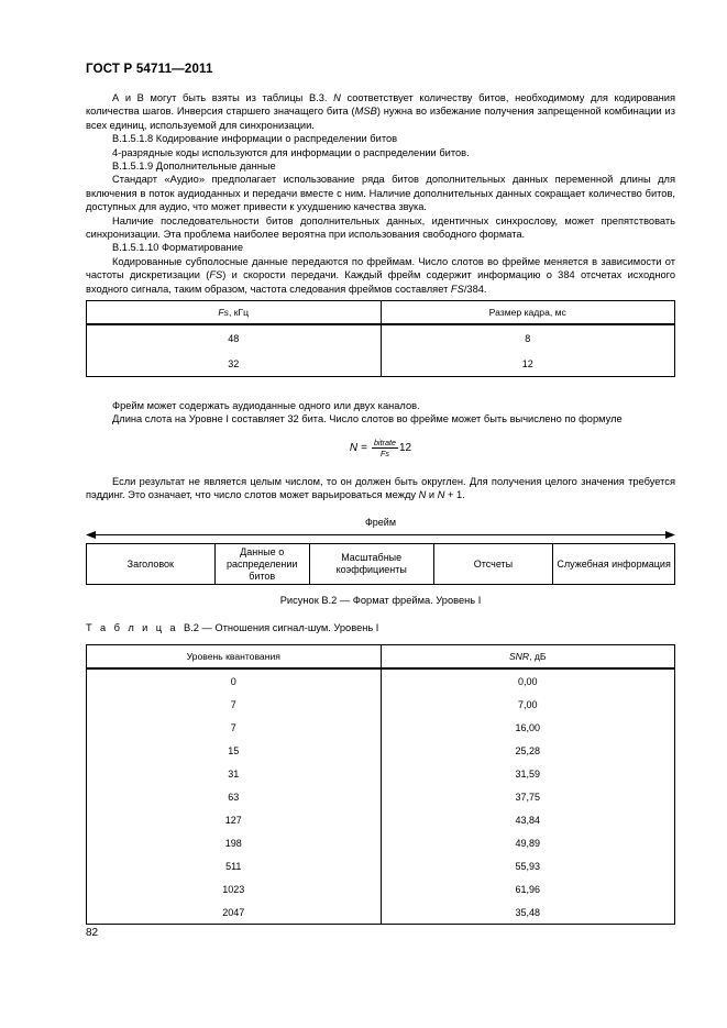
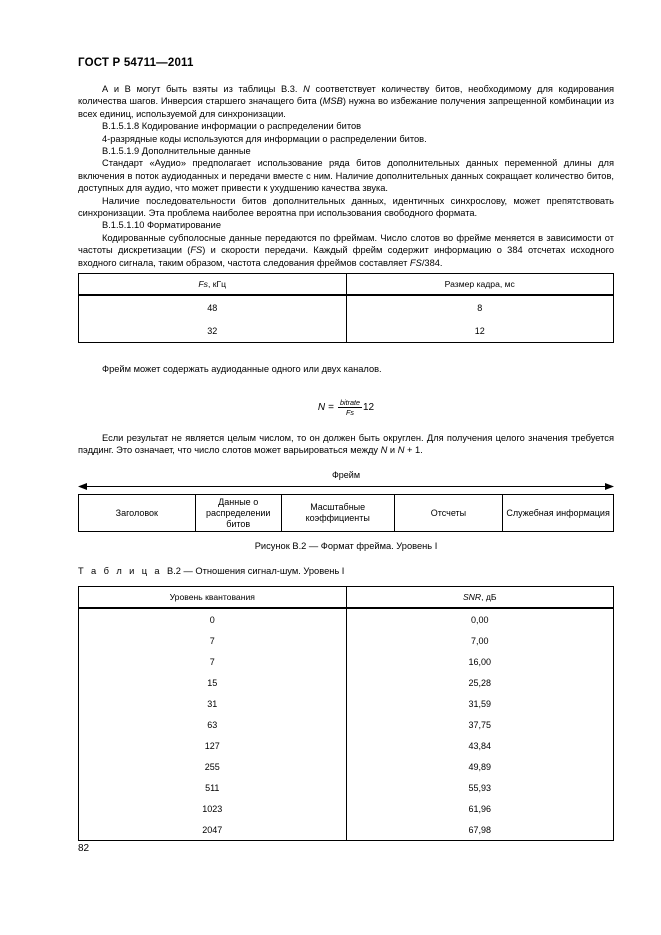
  ГОСТ Р 54711—2011
  А и В могут быть взяты из таблицы В.3. N соответствует количеству битов, необходимому для кодирования количества шагов. Инверсия старшего значащего бита (MSB) нужна во избежание получения запрещенной комбинации из всех единиц, используемой для синхронизации.
  В.1.5.1.8 Кодирование информации о распределении битов
  4-разрядные коды используются для информации о распределении битов.
  В.1.5.1.9 Дополнительные данные
  Стандарт «Аудио» предполагает использование ряда битов дополнительных данных переменной длины для включения в поток аудиоданных и передачи вместе с ним. Наличие дополнительных данных сокращает количество битов, доступных для аудио, что может привести к ухудшению качества звука.
  Наличие последовательности битов дополнительных данных, идентичных синхрослову, может препятствовать синхронизации. Эта проблема наиболее вероятна при использования свободного формата.
  В.1.5.1.10 Форматирование
  Кодированные субполосные данные передаются по фреймам. Число слотов во фрейме меняется в зависимости от частоты дискретизации (FS) и скорости передачи. Каждый фрейм содержит информацию о 384 отсчетах исходного входного сигнала, таким образом, частота следования фреймов составляет FS/384.
  Fs, кГц	Размер кадра, мс
  48	8
  32	12
  Фрейм может содержать аудиоданные одного или двух каналов.
- Длина слота на Уровне I составляет 32 бита. Число слотов во фрейме может быть вычислено по формуле
  N =
  bitrate
  Fs
  12
  Если результат не является целым числом, то он должен быть округлен. Для получения целого значения требуется пэддинг. Это означает, что число слотов может варьироваться между N и N + 1.
  Фрейм
  Заголовок	Данные о распределении битов	Масштабные коэффициенты	Отсчеты	Служебная информация
  Рисунок В.2 — Формат фрейма. Уровень I
  Т а б л и ц а В.2 — Отношения сигнал-шум. Уровень I
  Уровень квантования	SNR, дБ
  0	0,00
  7	7,00
  7	16,00
  15	25,28
  31	31,59
  63	37,75
  127	43,84
- 198	49,89
+ 255	49,89
  511	55,93
  1023	61,96
- 2047	35,48
+ 2047	67,98
  82
